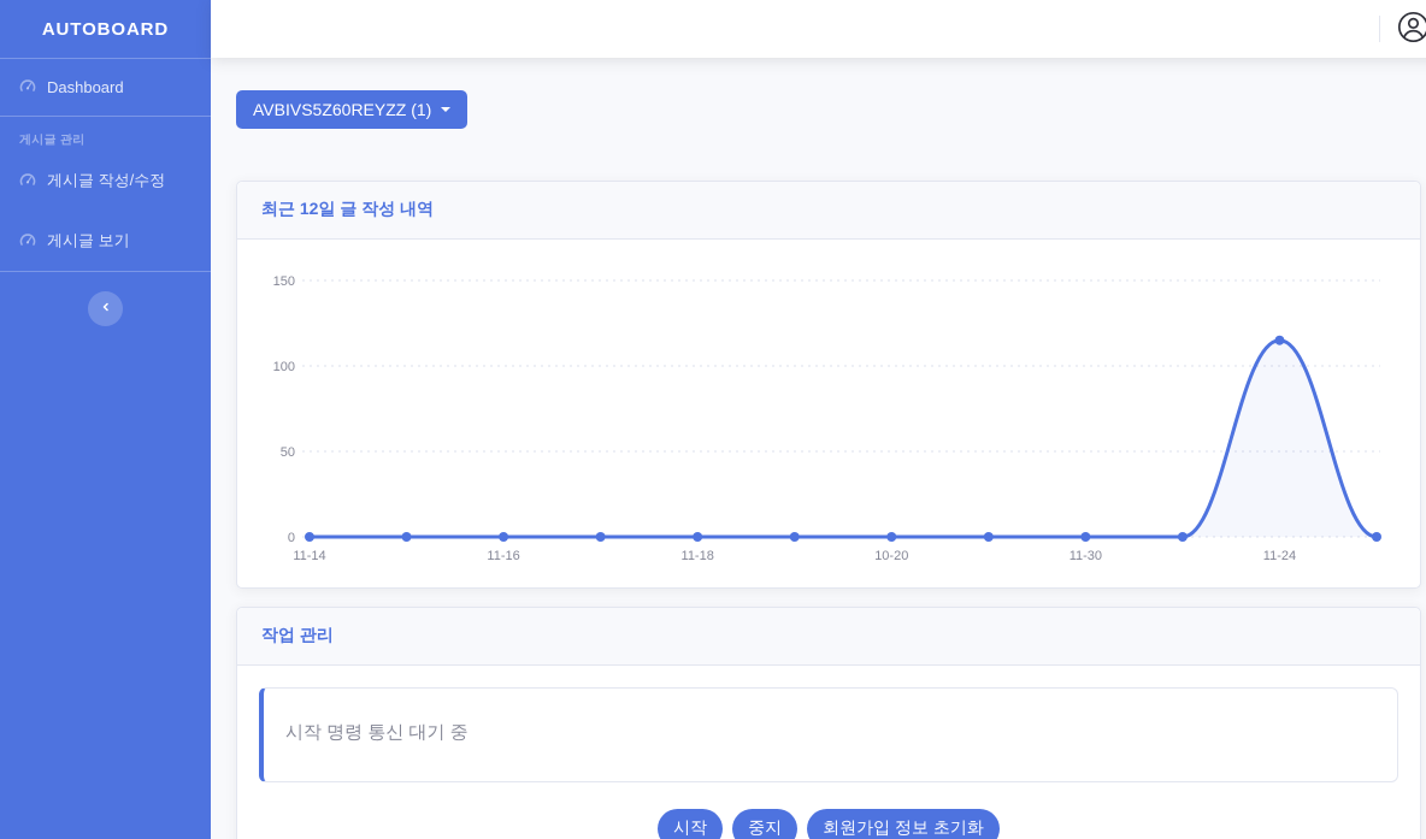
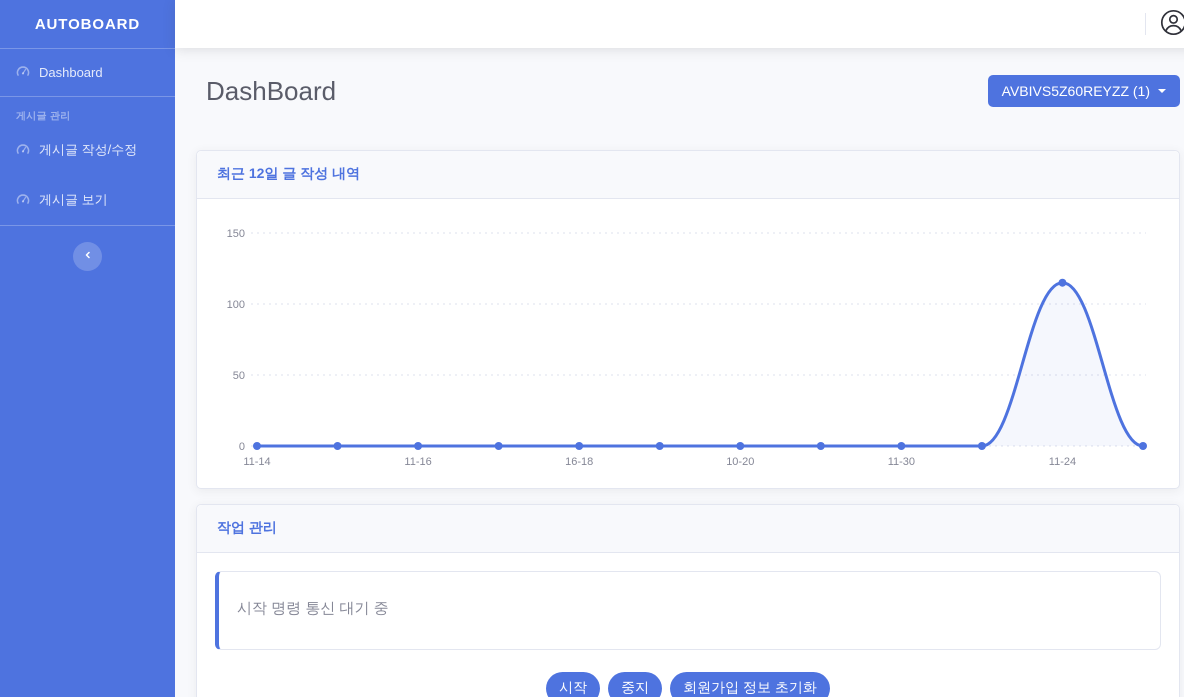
  AUTOBOARD
  Dashboard
  게시글 관리
  게시글 작성/수정
  게시글 보기
+ DashBoard
  AVBIVS5Z60REYZZ (1)
  최근 12일 글 작성 내역
  0
  50
  100
  150
  11-14
  11-16
- 11-18
+ 16-18
  10-20
  11-30
  11-24
  작업 관리
  시작 명령 통신 대기 중
  시작
  중지
  회원가입 정보 초기화
